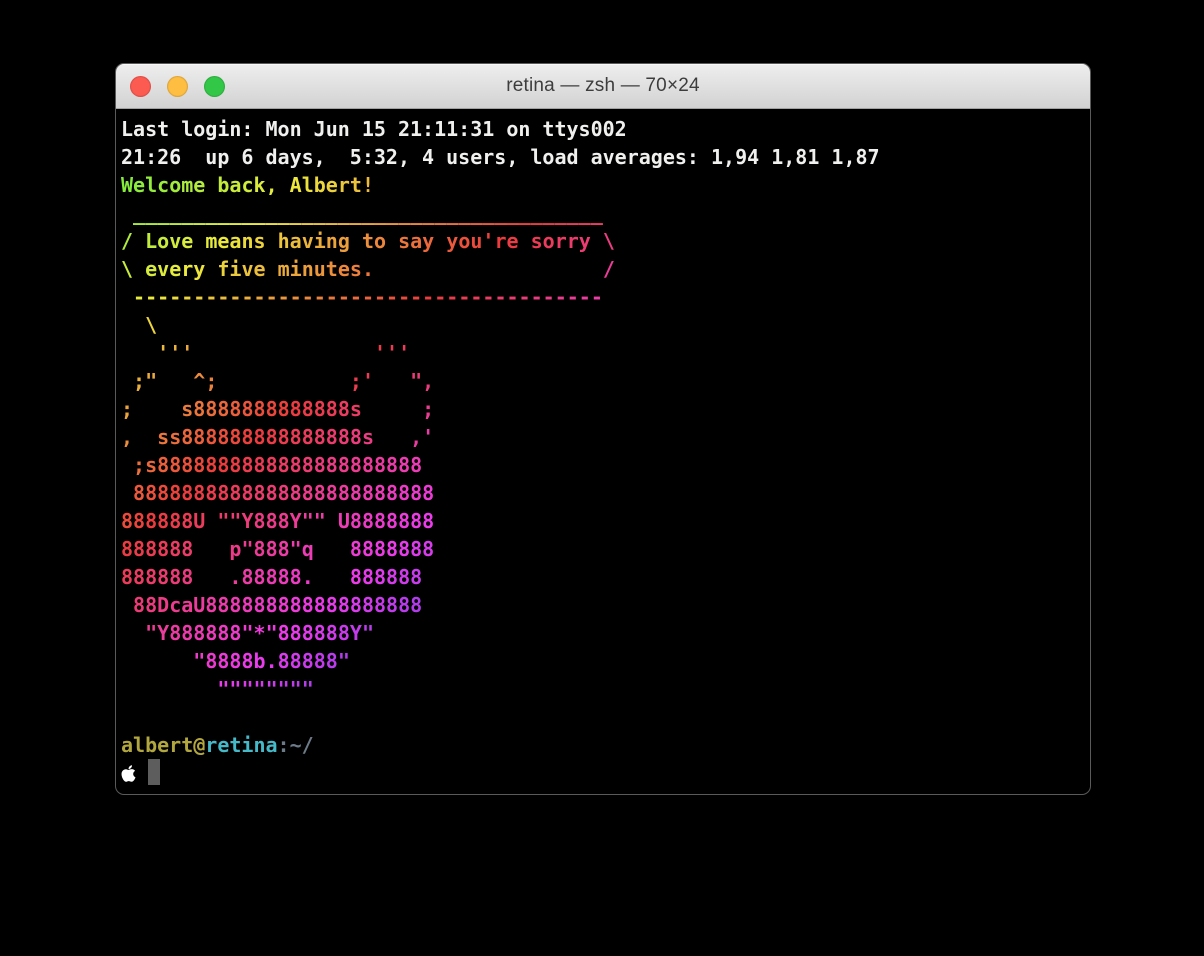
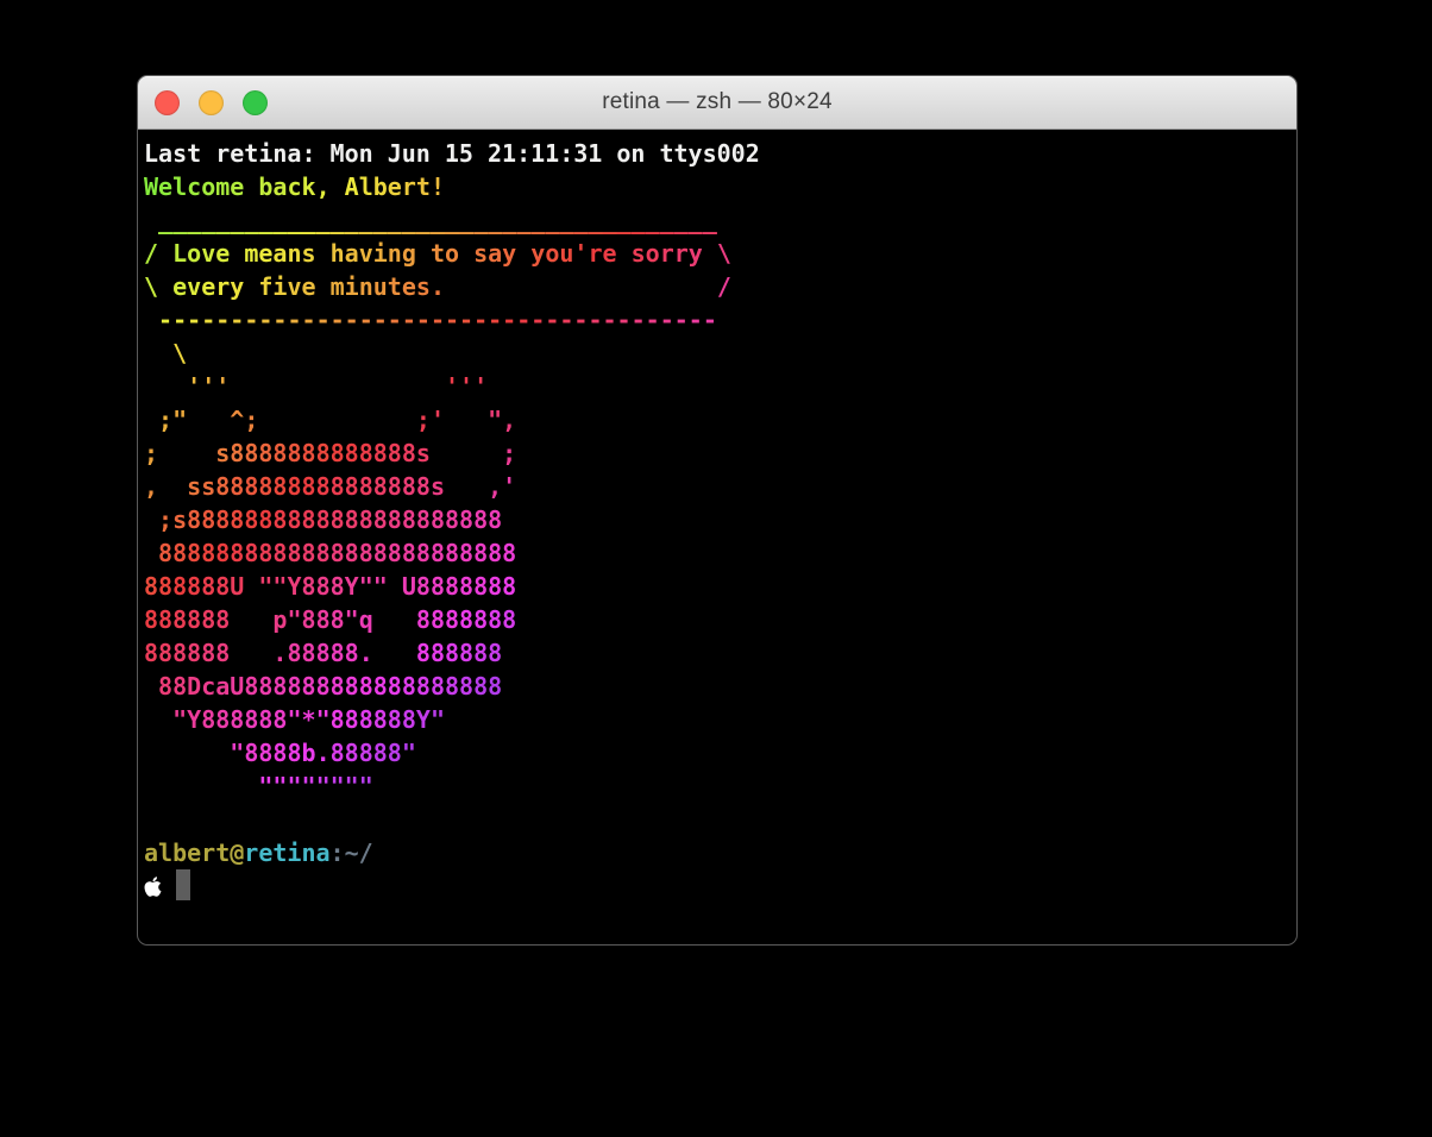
- retina — zsh — 70×24
+ retina — zsh — 80×24
- Last login: Mon Jun 15 21:11:31 on ttys002
+ Last retina: Mon Jun 15 21:11:31 on ttys002
- 21:26 up 6 days, 5:32, 4 users, load averages: 1,94 1,81 1,87
  Welcome back, Albert!
  _______________________________________
  / Love means having to say you're sorry \
  \ every five minutes. /
  ---------------------------------------
  \
  ''' '''
  ;" ^; ;' ",
  ; s8888888888888s ;
  , ss888888888888888s ,'
  ;s8888888888888888888888
  8888888888888888888888888
  888888U ""Y888Y"" U8888888
  888888 p"888"q 8888888
  888888 .88888. 888888
  88DcaU888888888888888888
  "Y888888"*"888888Y"
  "8888b.88888"
  """"""""
  albert@retina:~/
